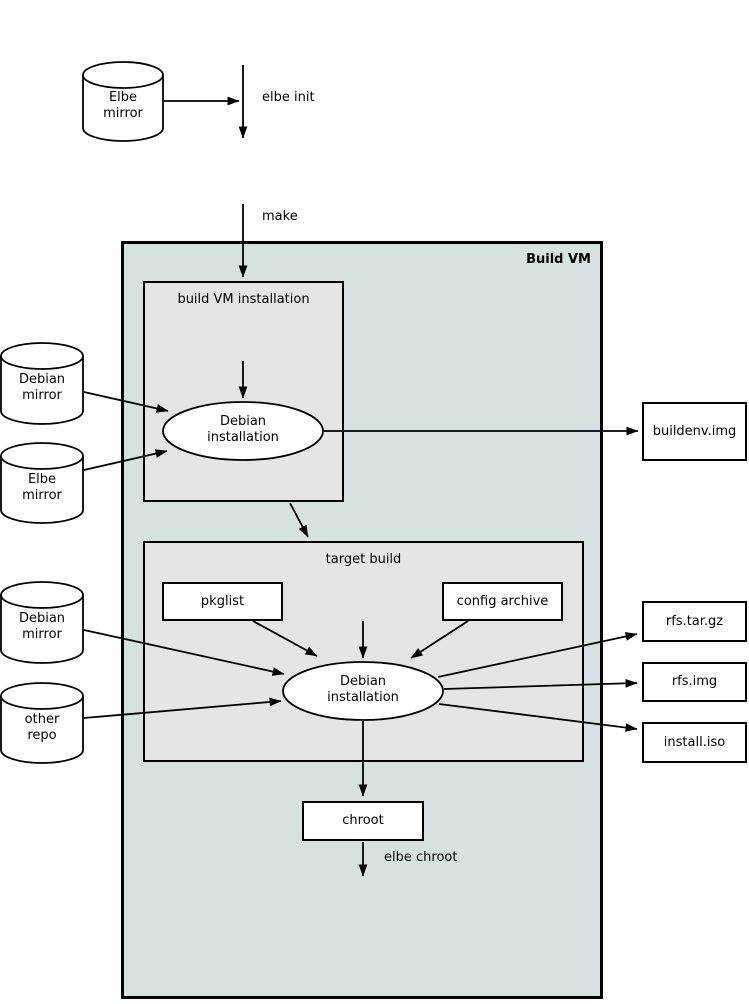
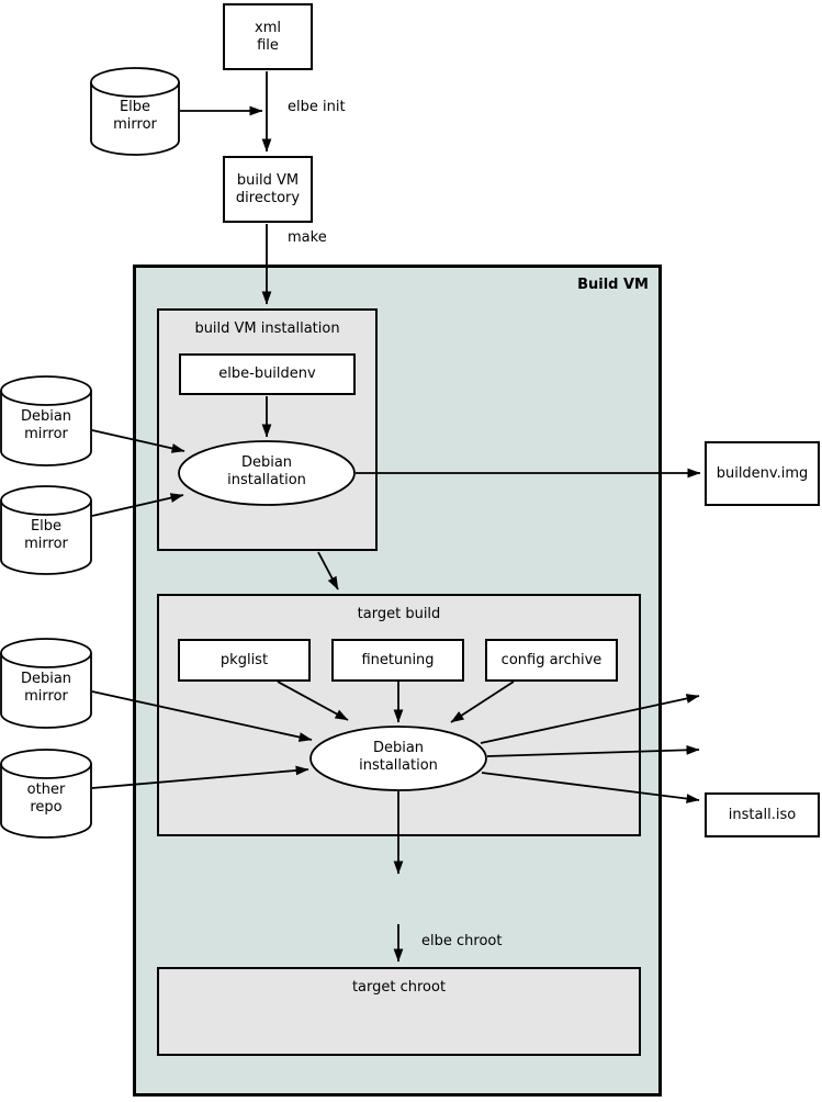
  Build VM
  build VM installation
  target build
+ target chroot
+ xml
+ file
+ build VM
+ directory
+ elbe-buildenv
  buildenv.img
  pkglist
+ finetuning
  config archive
- rfs.tar.gz
- rfs.img
  install.iso
- chroot
  Elbe
  mirror
  Debian
  mirror
  Elbe
  mirror
  Debian
  mirror
  other
  repo
  Debian
  installation
  Debian
  installation
  elbe init
  make
  elbe chroot
